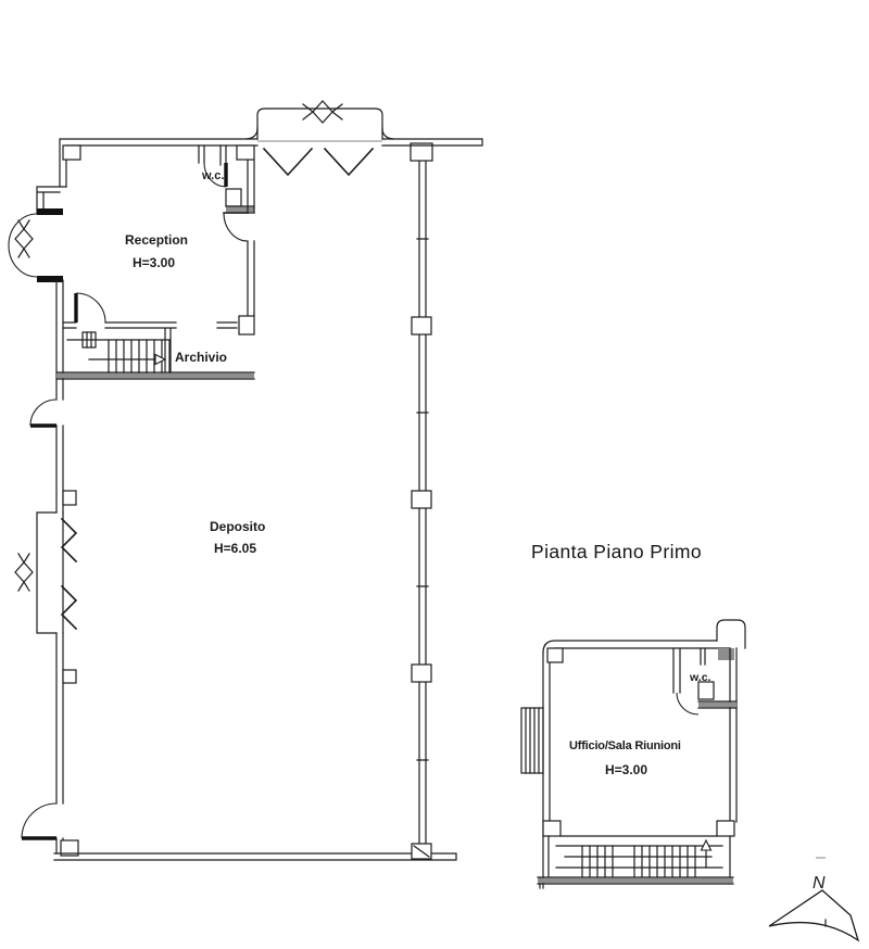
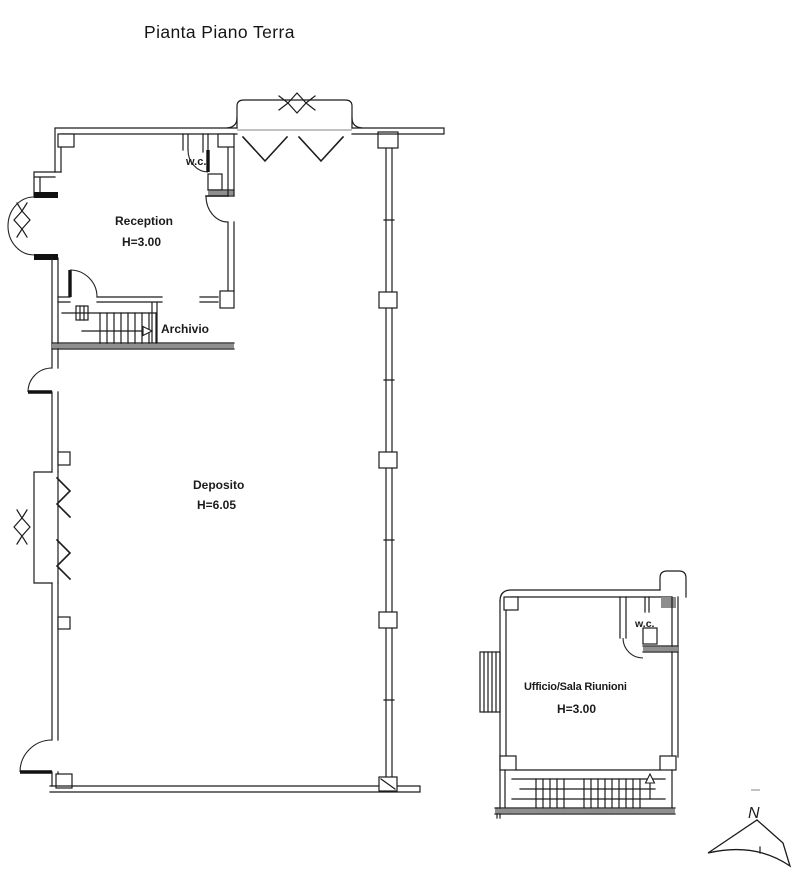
+ Pianta Piano Terra
  w.c.
  Reception
  H=3.00
  Archivio
  Deposito
  H=6.05
- Pianta Piano Primo
  w.c.
  Ufficio/Sala Riunioni
  H=3.00
  N
